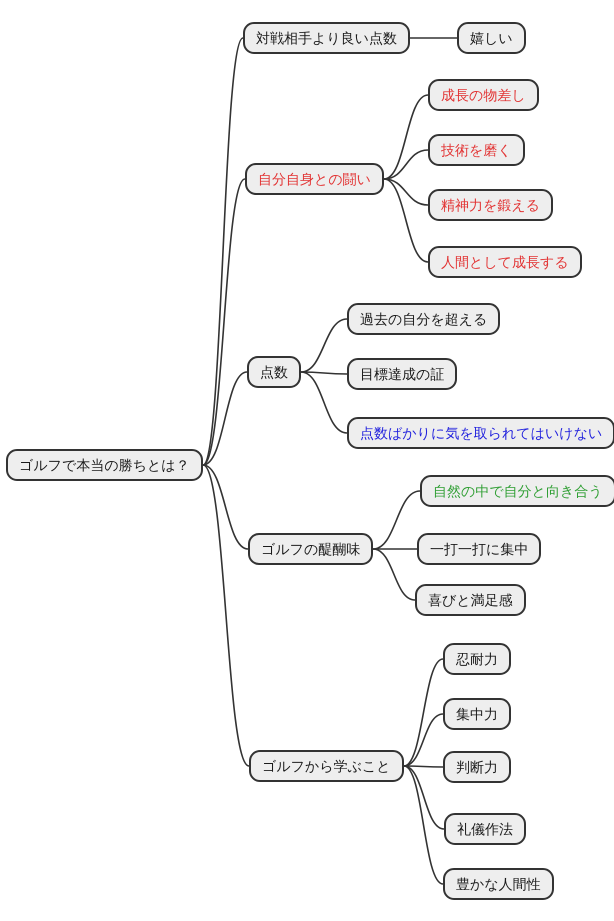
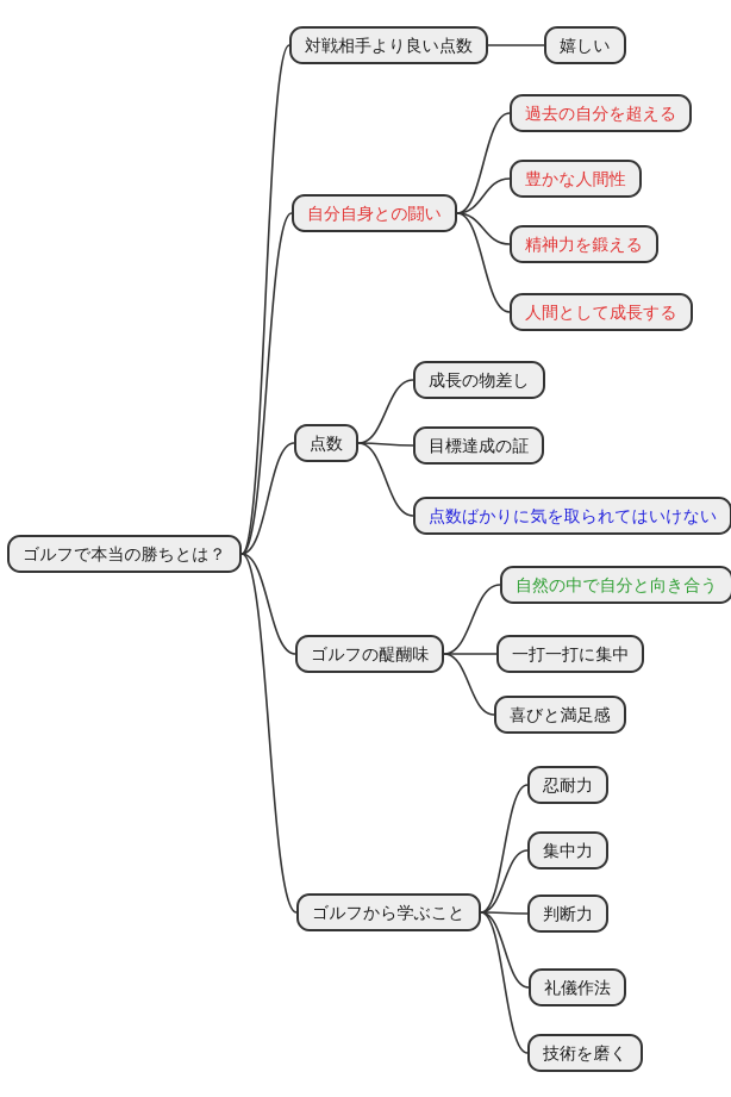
  ゴルフで本当の勝ちとは？
  対戦相手より良い点数
  嬉しい
  自分自身との闘い
- 成長の物差し
+ 過去の自分を超える
- 技術を磨く
+ 豊かな人間性
  精神力を鍛える
  人間として成長する
  点数
- 過去の自分を超える
+ 成長の物差し
  目標達成の証
  点数ばかりに気を取られてはいけない
  ゴルフの醍醐味
  自然の中で自分と向き合う
  一打一打に集中
  喜びと満足感
  ゴルフから学ぶこと
  忍耐力
  集中力
  判断力
  礼儀作法
- 豊かな人間性
+ 技術を磨く
